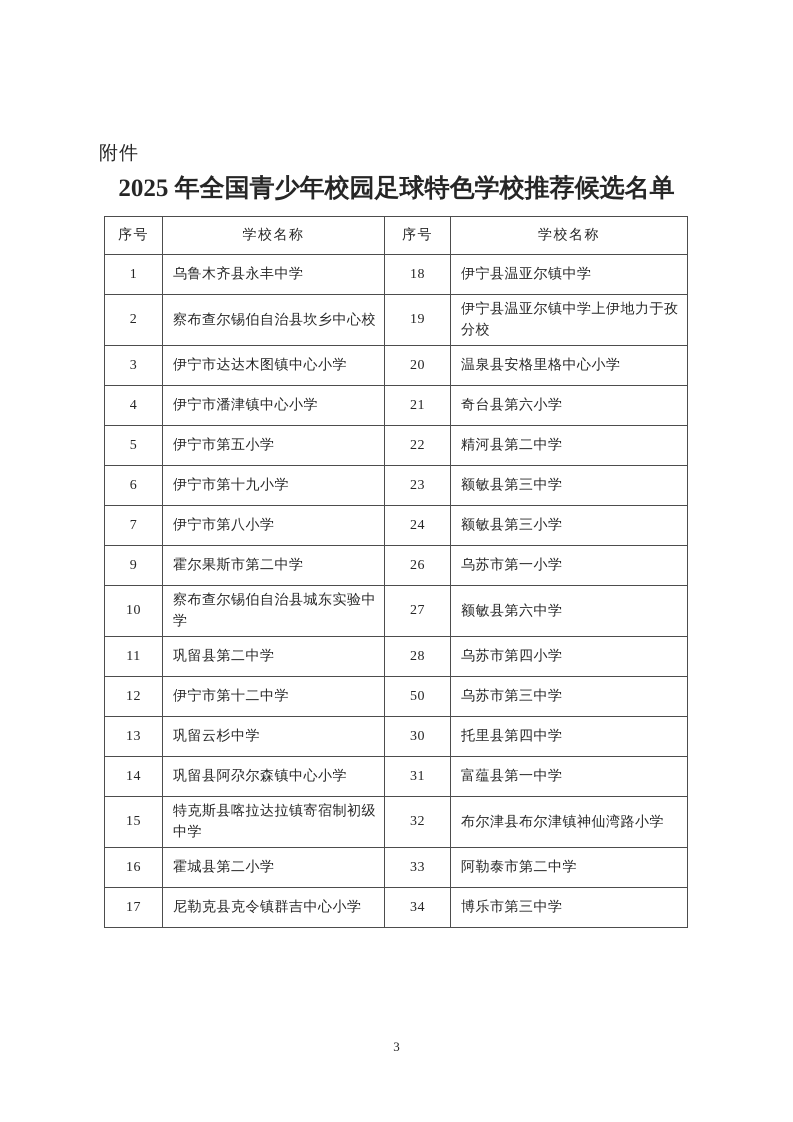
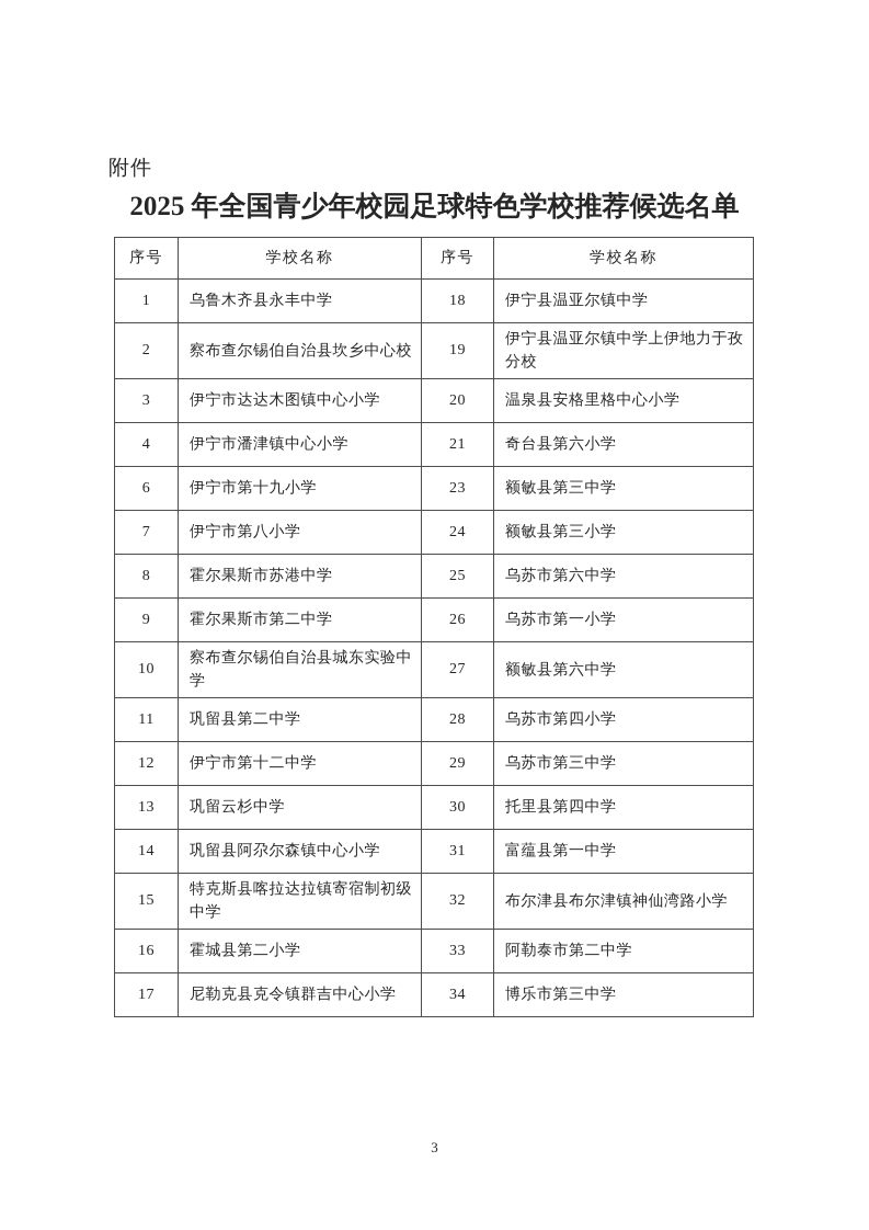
  附件
  2025 年全国青少年校园足球特色学校推荐候选名单
  序号	学校名称	序号	学校名称
  1	乌鲁木齐县永丰中学	18	伊宁县温亚尔镇中学
  2	察布查尔锡伯自治县坎乡中心校	19	伊宁县温亚尔镇中学上伊地力于孜分校
  3	伊宁市达达木图镇中心小学	20	温泉县安格里格中心小学
  4	伊宁市潘津镇中心小学	21	奇台县第六小学
- 5	伊宁市第五小学	22	精河县第二中学
  6	伊宁市第十九小学	23	额敏县第三中学
  7	伊宁市第八小学	24	额敏县第三小学
+ 8	霍尔果斯市苏港中学	25	乌苏市第六中学
  9	霍尔果斯市第二中学	26	乌苏市第一小学
  10	察布查尔锡伯自治县城东实验中学	27	额敏县第六中学
  11	巩留县第二中学	28	乌苏市第四小学
- 12	伊宁市第十二中学	50	乌苏市第三中学
+ 12	伊宁市第十二中学	29	乌苏市第三中学
  13	巩留云杉中学	30	托里县第四中学
  14	巩留县阿尕尔森镇中心小学	31	富蕴县第一中学
  15	特克斯县喀拉达拉镇寄宿制初级中学	32	布尔津县布尔津镇神仙湾路小学
  16	霍城县第二小学	33	阿勒泰市第二中学
  17	尼勒克县克令镇群吉中心小学	34	博乐市第三中学
  3
